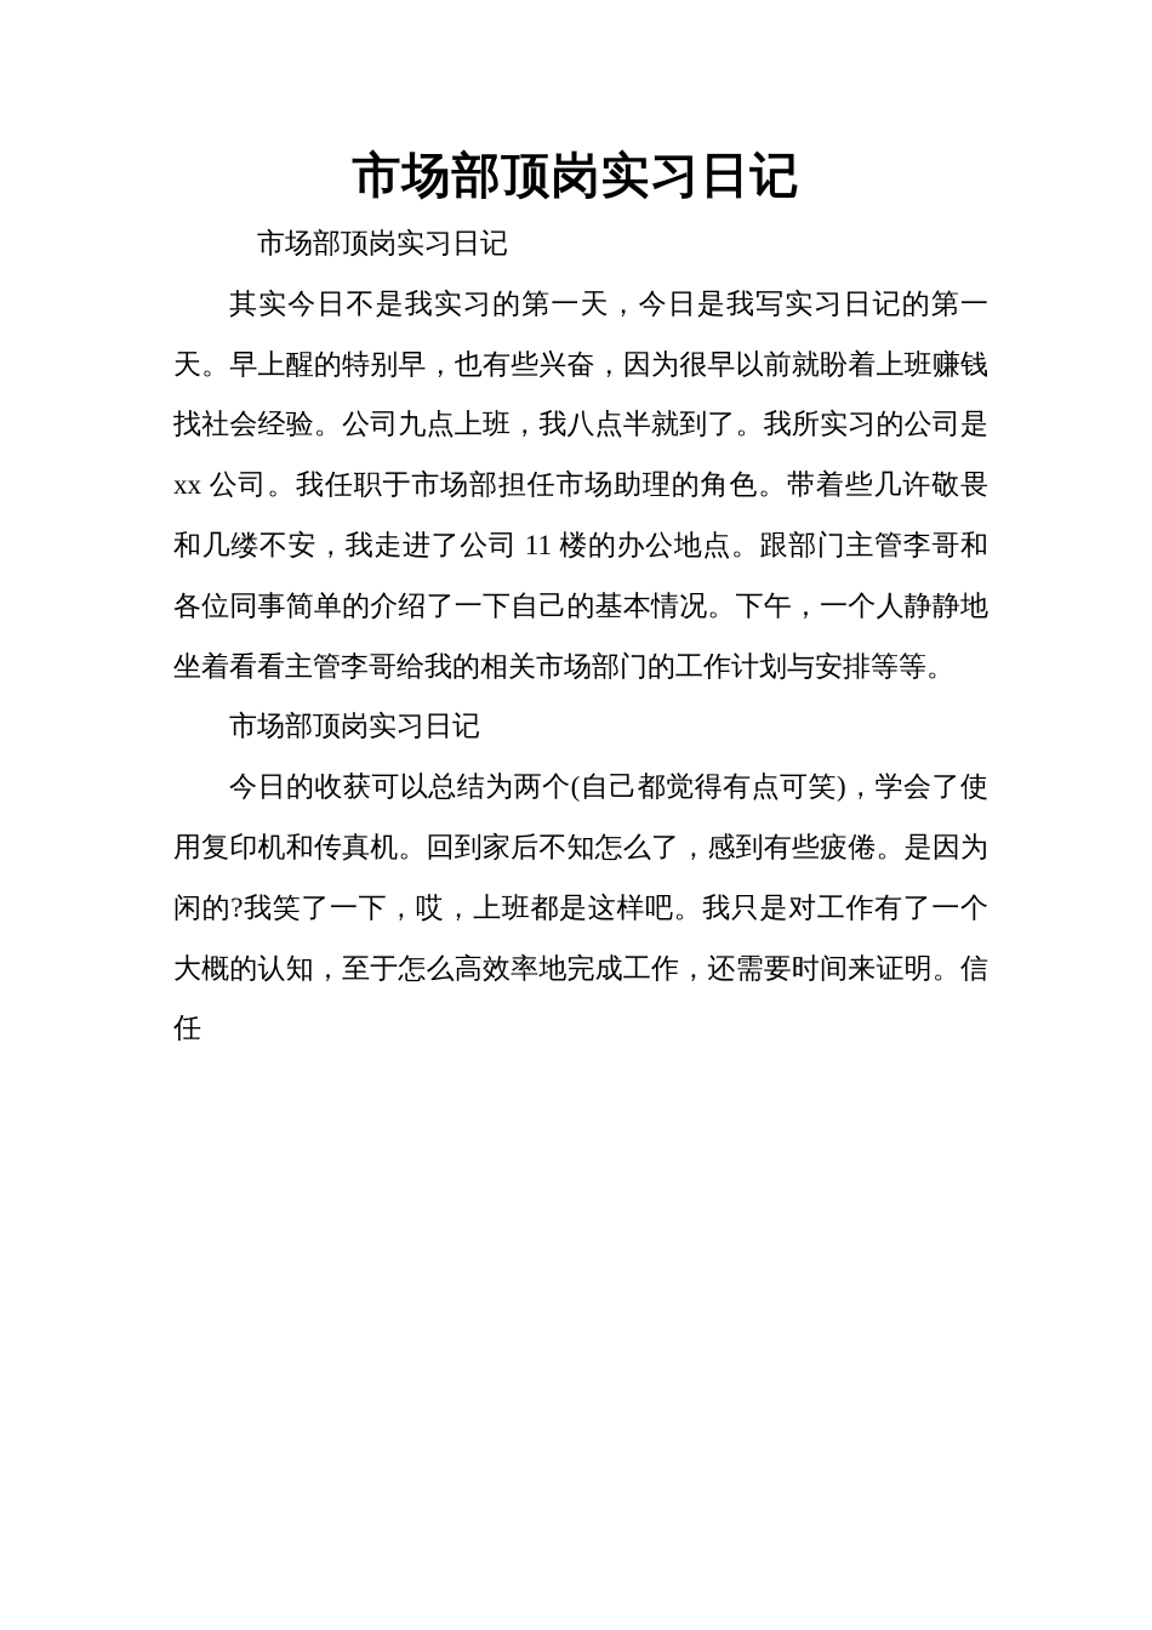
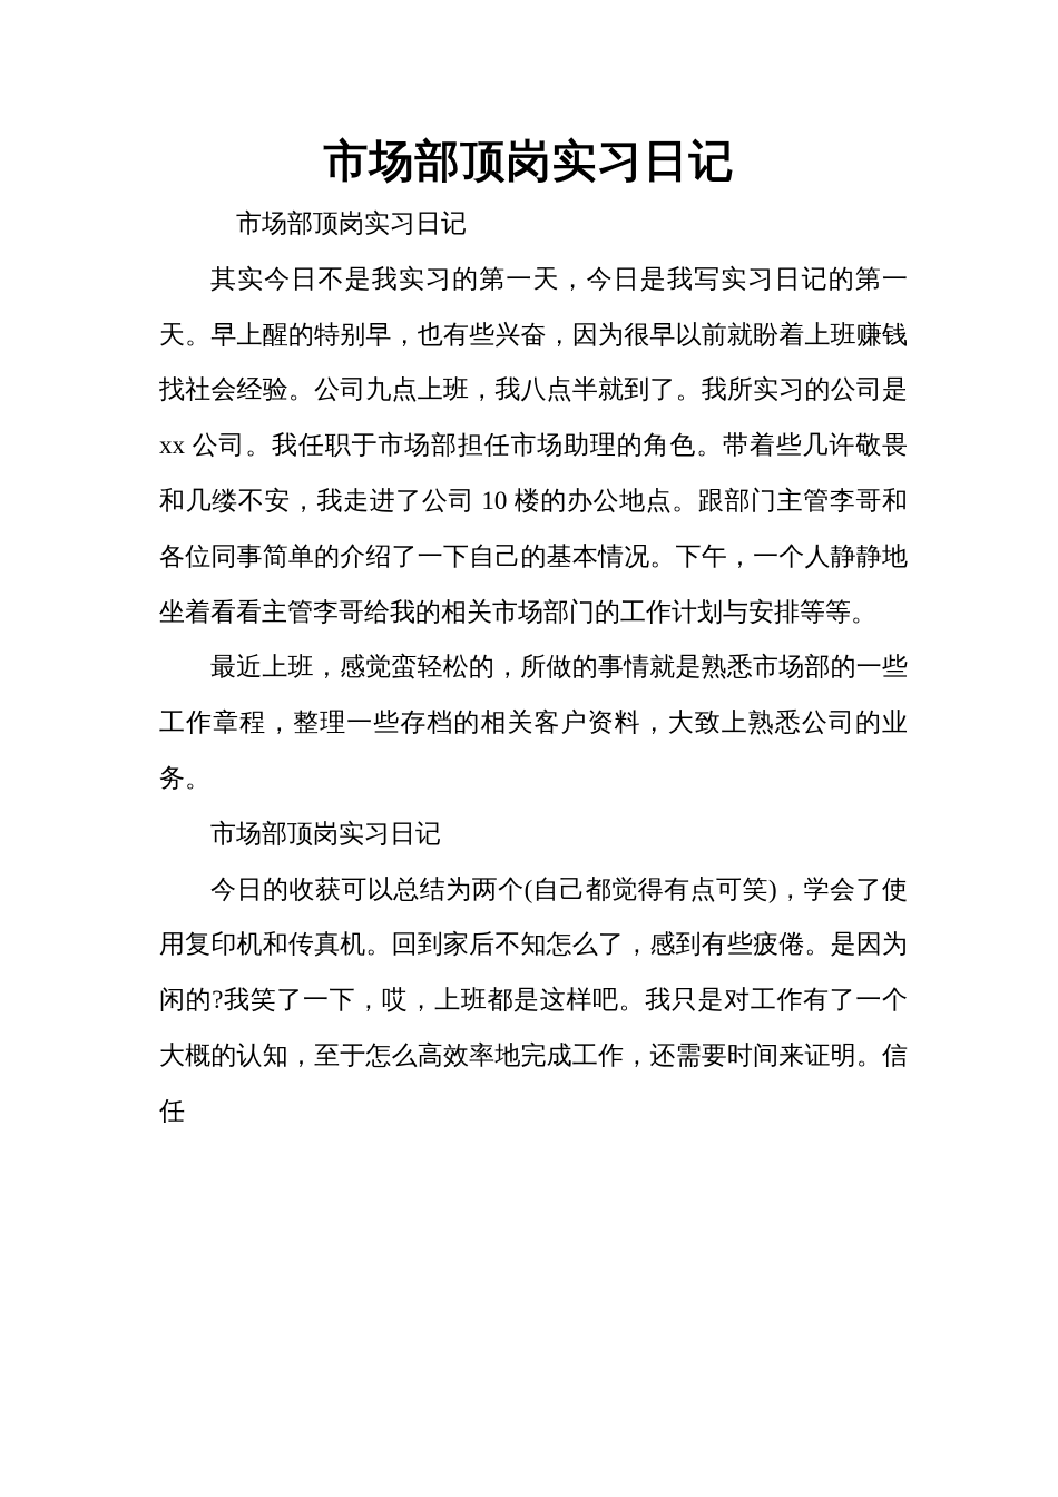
  市场部顶岗实习日记
  市场部顶岗实习日记
- 其实今日不是我实习的第一天，今日是我写实习日记的第一天。早上醒的特别早，也有些兴奋，因为很早以前就盼着上班赚钱找社会经验。公司九点上班，我八点半就到了。我所实习的公司是 xx 公司。我任职于市场部担任市场助理的角色。带着些几许敬畏和几缕不安，我走进了公司 11 楼的办公地点。跟部门主管李哥和各位同事简单的介绍了一下自己的基本情况。下午，一个人静静地坐着看看主管李哥给我的相关市场部门的工作计划与安排等等。
+ 其实今日不是我实习的第一天，今日是我写实习日记的第一天。早上醒的特别早，也有些兴奋，因为很早以前就盼着上班赚钱找社会经验。公司九点上班，我八点半就到了。我所实习的公司是 xx 公司。我任职于市场部担任市场助理的角色。带着些几许敬畏和几缕不安，我走进了公司 10 楼的办公地点。跟部门主管李哥和各位同事简单的介绍了一下自己的基本情况。下午，一个人静静地坐着看看主管李哥给我的相关市场部门的工作计划与安排等等。
+ 最近上班，感觉蛮轻松的，所做的事情就是熟悉市场部的一些工作章程，整理一些存档的相关客户资料，大致上熟悉公司的业务。
  市场部顶岗实习日记
  今日的收获可以总结为两个(自己都觉得有点可笑)，学会了使用复印机和传真机。回到家后不知怎么了，感到有些疲倦。是因为闲的?我笑了一下，哎，上班都是这样吧。我只是对工作有了一个大概的认知，至于怎么高效率地完成工作，还需要时间来证明。信任
